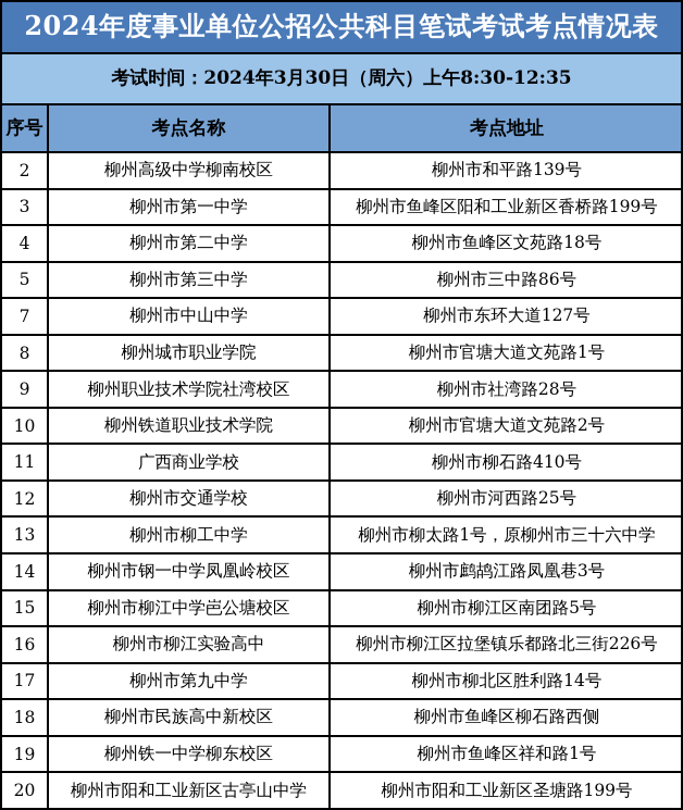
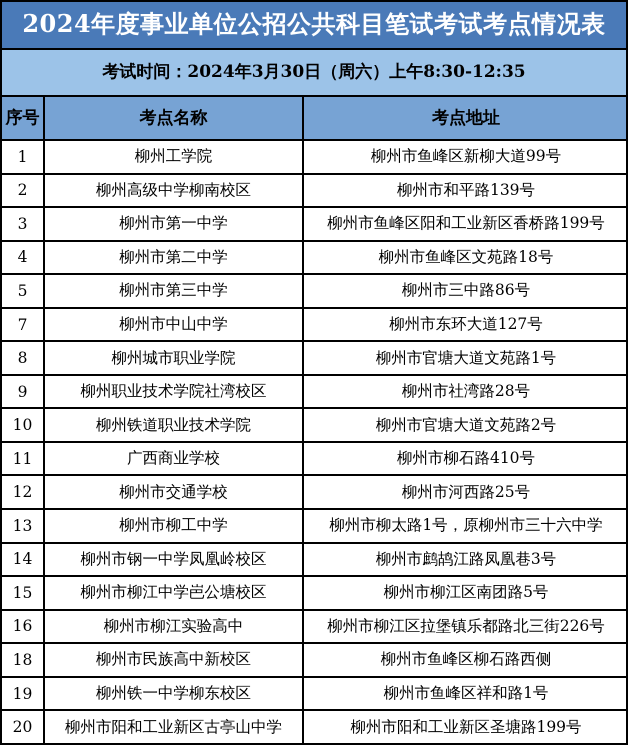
  2024年度事业单位公招公共科目笔试考试考点情况表
  考试时间：2024年3月30日（周六）上午8:30-12:35
  序号	考点名称	考点地址
+ 1	柳州工学院	柳州市鱼峰区新柳大道99号
  2	柳州高级中学柳南校区	柳州市和平路139号
  3	柳州市第一中学	柳州市鱼峰区阳和工业新区香桥路199号
  4	柳州市第二中学	柳州市鱼峰区文苑路18号
  5	柳州市第三中学	柳州市三中路86号
  7	柳州市中山中学	柳州市东环大道127号
  8	柳州城市职业学院	柳州市官塘大道文苑路1号
  9	柳州职业技术学院社湾校区	柳州市社湾路28号
  10	柳州铁道职业技术学院	柳州市官塘大道文苑路2号
  11	广西商业学校	柳州市柳石路410号
  12	柳州市交通学校	柳州市河西路25号
  13	柳州市柳工中学	柳州市柳太路1号，原柳州市三十六中学
  14	柳州市钢一中学凤凰岭校区	柳州市鹧鸪江路凤凰巷3号
  15	柳州市柳江中学岜公塘校区	柳州市柳江区南团路5号
  16	柳州市柳江实验高中	柳州市柳江区拉堡镇乐都路北三街226号
- 17	柳州市第九中学	柳州市柳北区胜利路14号
  18	柳州市民族高中新校区	柳州市鱼峰区柳石路西侧
  19	柳州铁一中学柳东校区	柳州市鱼峰区祥和路1号
  20	柳州市阳和工业新区古亭山中学	柳州市阳和工业新区圣塘路199号
